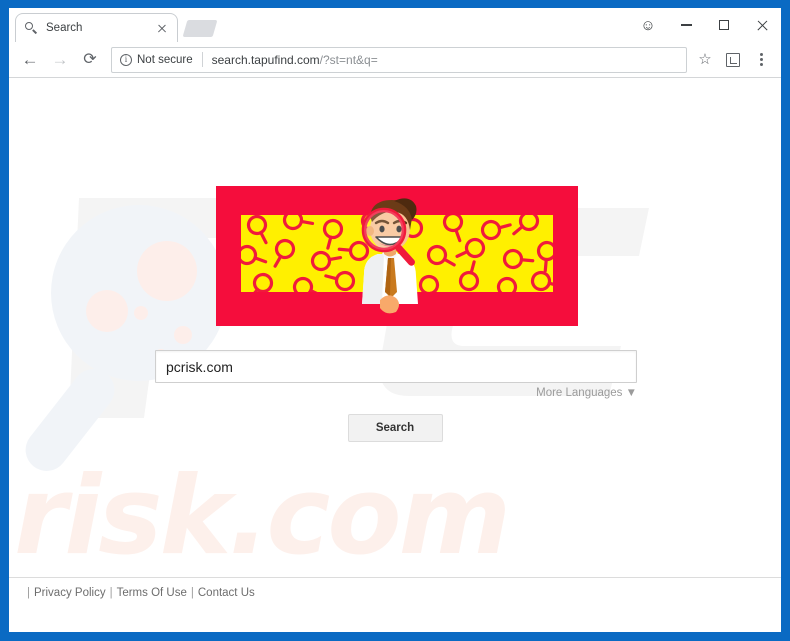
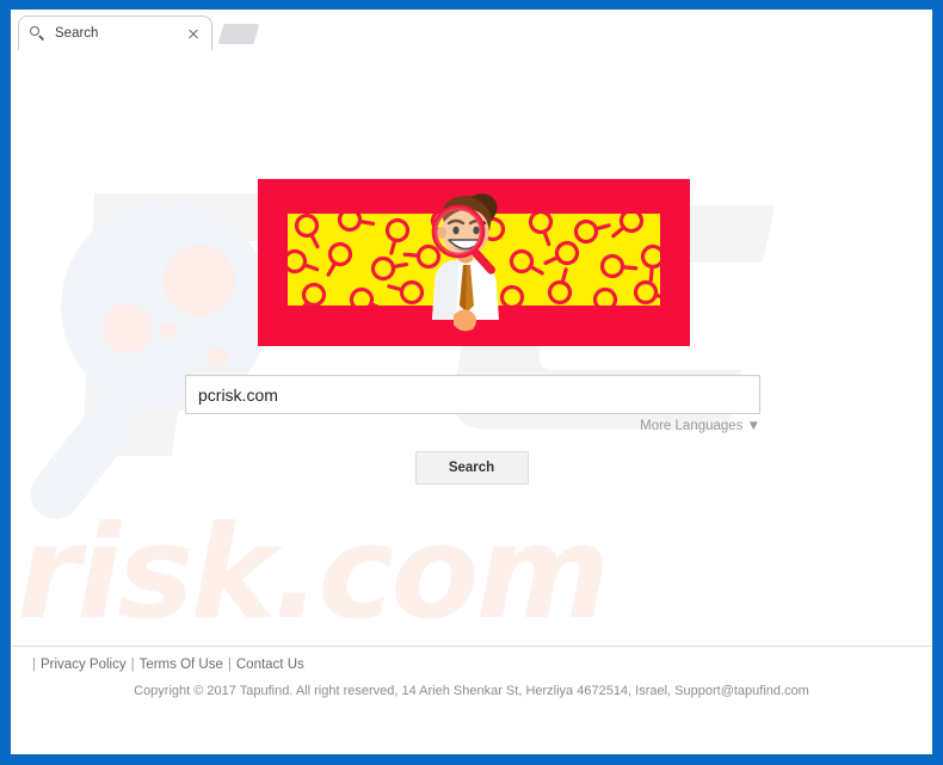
  Search
- ☺
- ←
- →
- ⟳
- Not secure
- search.tapufind.com/?st=nt&q=
- ☆
  risk.com
  pcrisk.com
  More Languages ▼
  Search
  | Privacy Policy | Terms Of Use | Contact Us
+ Copyright © 2017 Tapufind. All right reserved, 14 Arieh Shenkar St, Herzliya 4672514, Israel, Support@tapufind.com
